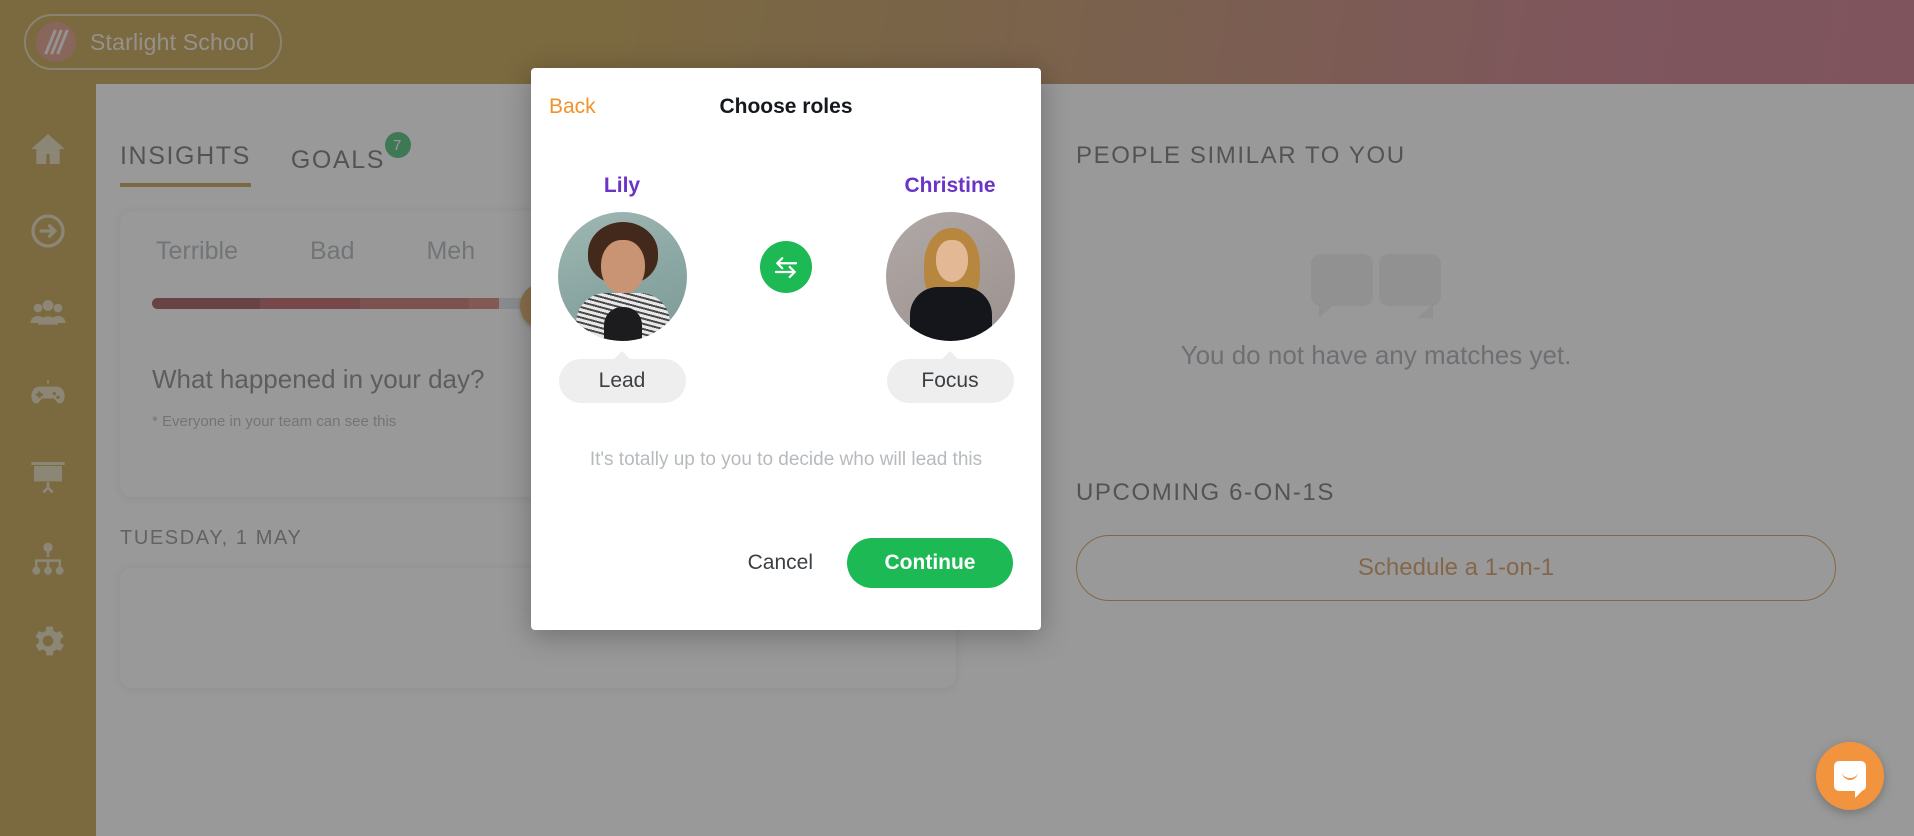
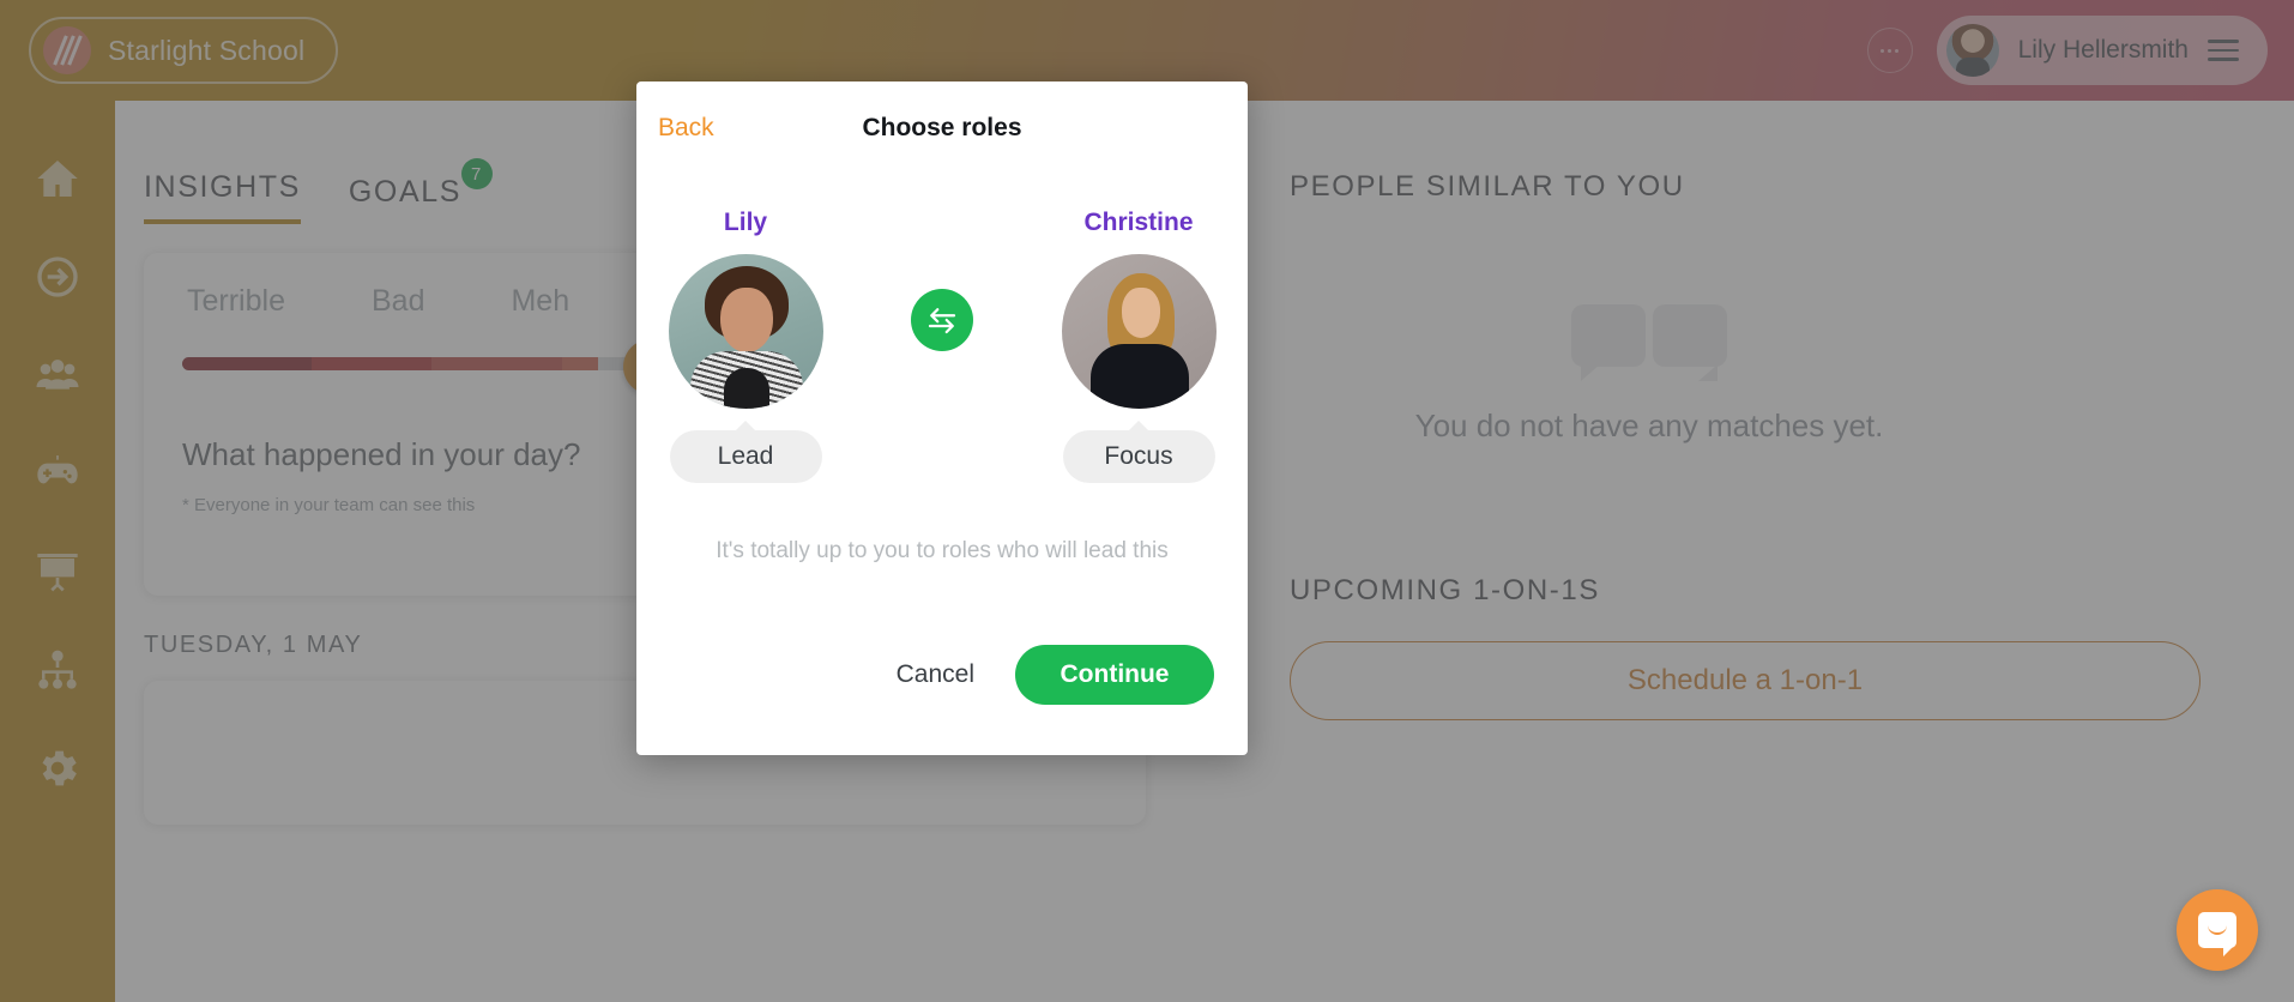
  Starlight School
+ Lily Hellersmith
  INSIGHTS
  GOALS
  7
  Terrible
  Bad
  Meh
  What happened in your day?
  * Everyone in your team can see this
  TUESDAY, 1 MAY
  PEOPLE SIMILAR TO YOU
  You do not have any matches yet.
- UPCOMING 6-ON-1S
+ UPCOMING 1-ON-1S
  Schedule a 1-on-1
  Back
  Choose roles
  Lily
  Lead
  Christine
  Focus
- It's totally up to you to decide who will lead this
+ It's totally up to you to roles who will lead this
  Cancel
  Continue
